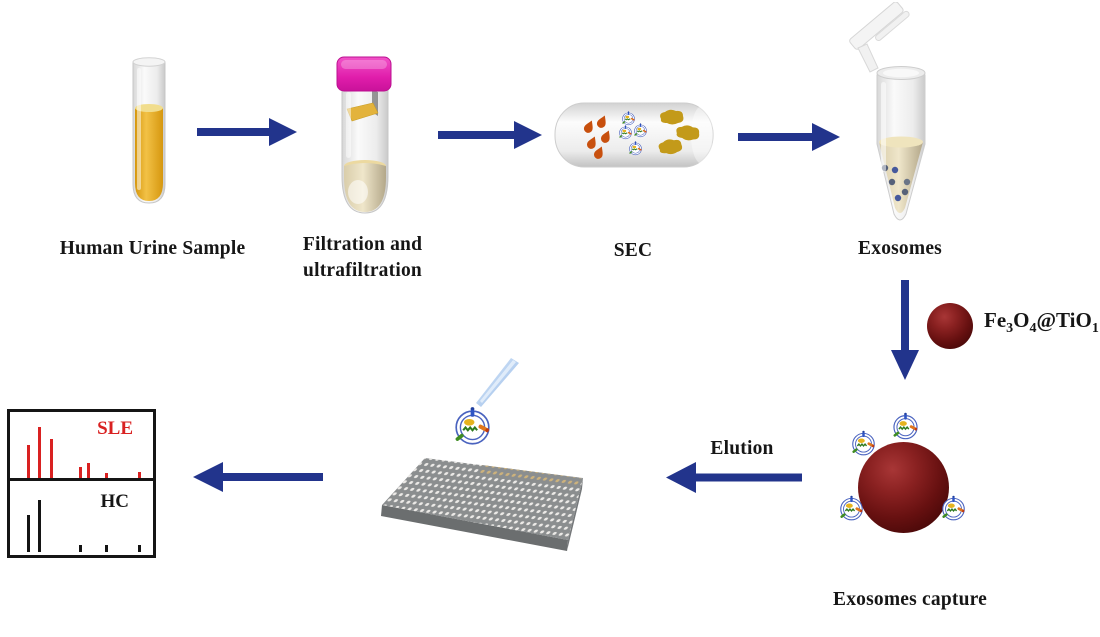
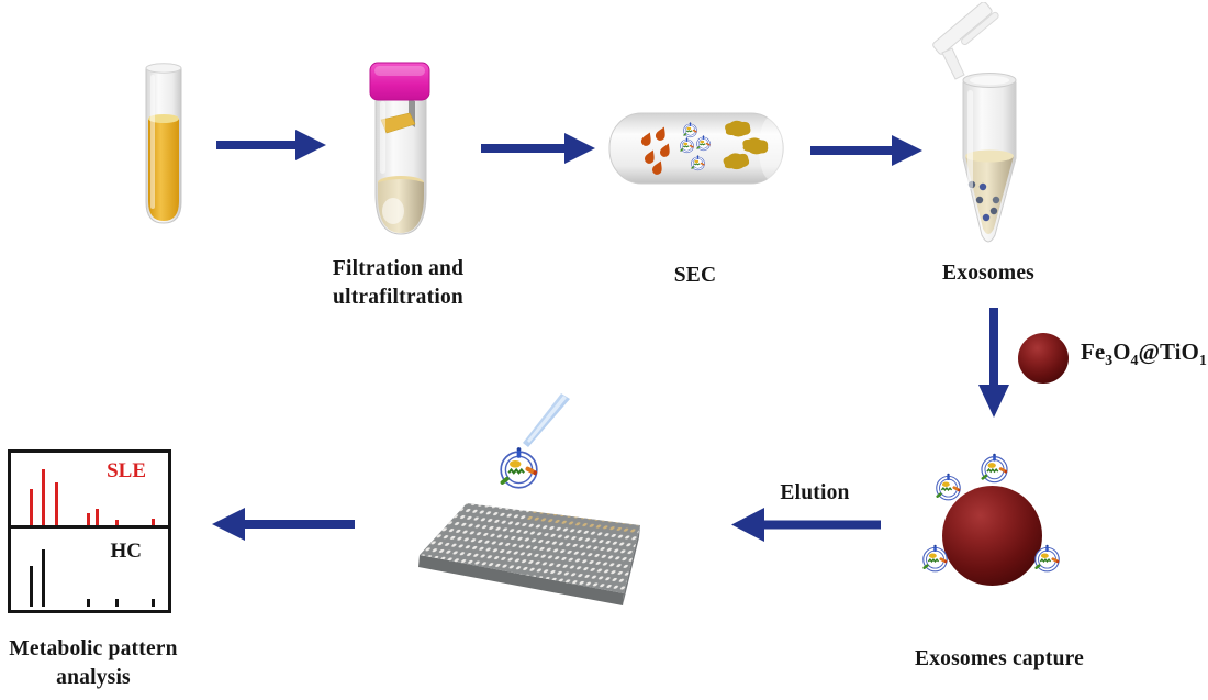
- Human Urine Sample
  Filtration and
  ultrafiltration
  SEC
  Exosomes
  Fe3O4@TiO1
  Exosomes capture
  Elution
  SLE
  HC
+ Metabolic pattern
+ analysis
